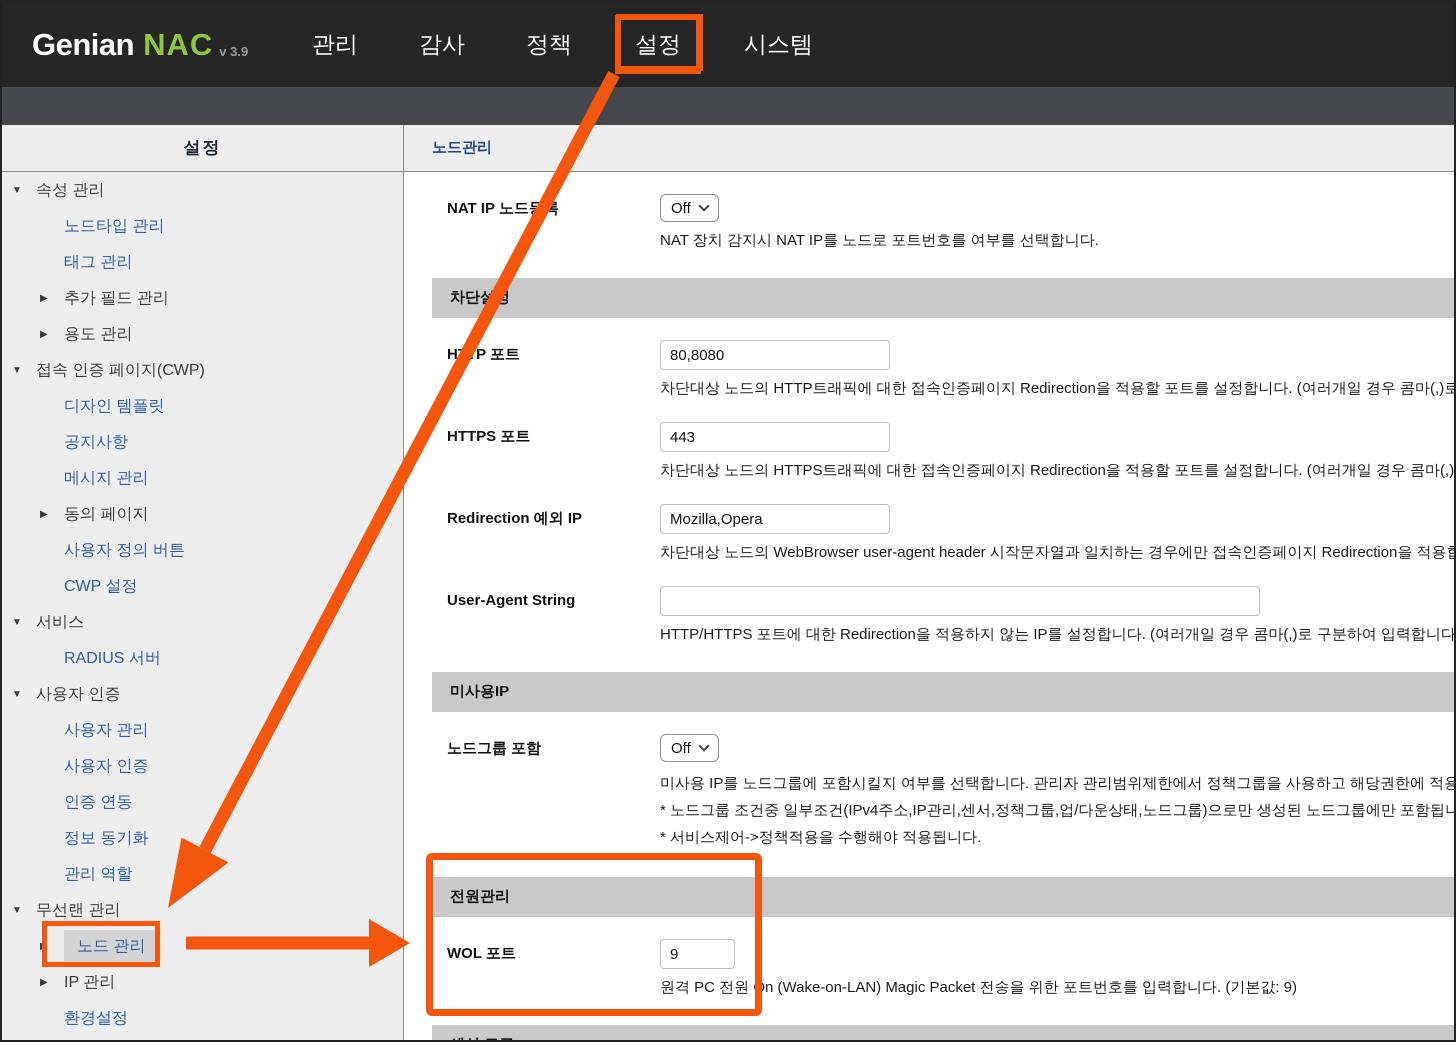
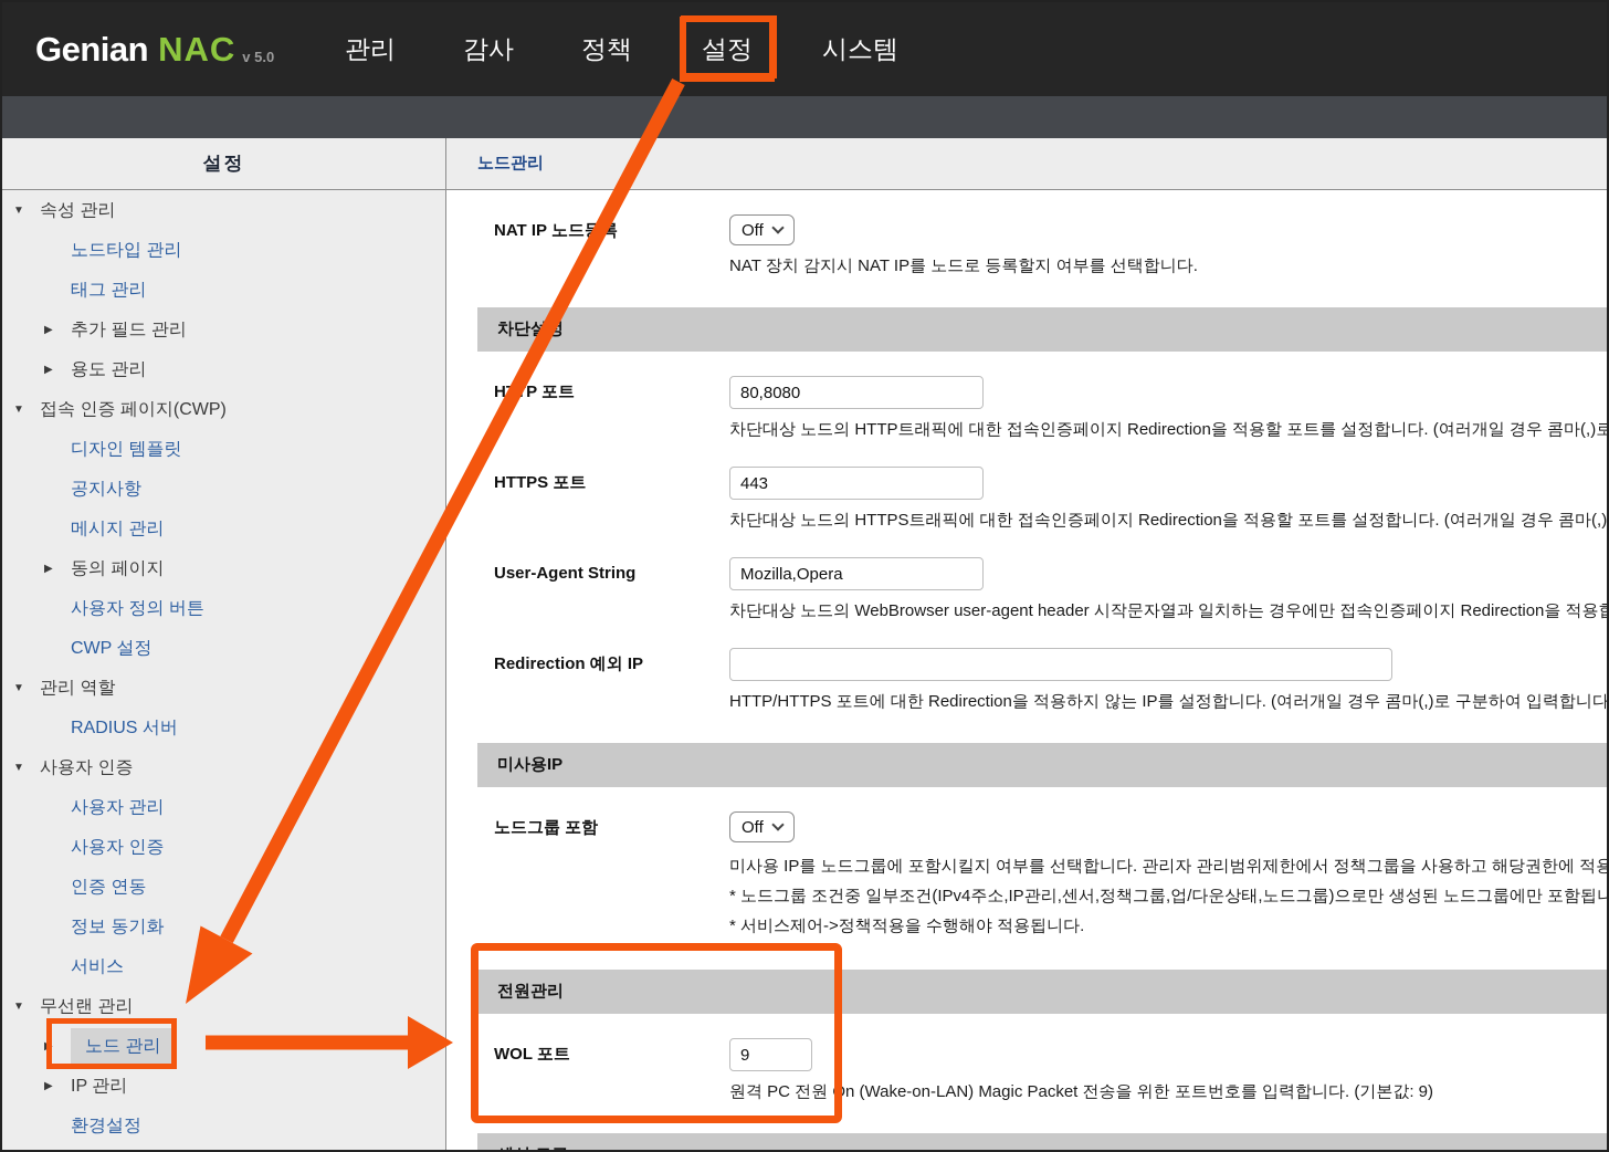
  Genian
  NAC
- v 3.9
+ v 5.0
  관리
  감사
  정책
  설정
  시스템
  설정
  ▼
  속성 관리
  노드타입 관리
  태그 관리
  ▶
  추가 필드 관리
  ▶
  용도 관리
  ▼
  접속 인증 페이지(CWP)
  디자인 템플릿
  공지사항
  메시지 관리
  ▶
  동의 페이지
  사용자 정의 버튼
  CWP 설정
  ▼
- 서비스
+ 관리 역할
  RADIUS 서버
  ▼
  사용자 인증
  사용자 관리
  사용자 인증
  인증 연동
  정보 동기화
- 관리 역할
+ 서비스
  ▼
  무선랜 관리
  ▶
  노드 관리
  ▶
  IP 관리
  환경설정
  노드관리
  NAT IP 노드록
  Off
- NAT 장치 감지시 NAT IP를 노드로 포트번호를 여부를 선택합니다.
+ NAT 장치 감지시 NAT IP를 노드로 등록할지 여부를 선택합니다.
  차단설
  80,8080
  차단대상 노드의 HTTP트래픽에 대한 접속인증페이지 Redirection을 적용할 포트를 설정합니다. (여러개일 경우 콤마(,)로
  HTTPS 포트
  443
  차단대상 노드의 HTTPS트래픽에 대한 접속인증페이지 Redirection을 적용할 포트를 설정합니다. (여러개일 경우 콤마(,)
- Redirection 예외 IP
+ User-Agent String
  Mozilla,Opera
  차단대상 노드의 WebBrowser user-agent header 시작문자열과 일치하는 경우에만 접속인증페이지 Redirection을 적용
- User-Agent String
+ Redirection 예외 IP
  HTTP/HTTPS 포트에 대한 Redirection을 적용하지 않는 IP를 설정합니다. (여러개일 경우 콤마(,)로 구분하여 입력합니다
  미사용IP
  노드그룹 포함
  Off
  미사용 IP를 노드그룹에 포함시킬지 여부를 선택합니다. 관리자 관리범위제한에서 정책그룹을 사용하고 해당권한에 적용
  * 노드그룹 조건중 일부조건(IPv4주소,IP관리,센서,정책그룹,업/다운상태,노드그룹)으로만 생성된 노드그룹에만 포함됩니
  * 서비스제어->정책적용을 수행해야 적용됩니다.
  전원관리
  WOL 포트
  9
  원격 PC 전원 On (Wake-on-LAN) Magic Packet 전송을 위한 포트번호를 입력합니다. (기본값: 9)
